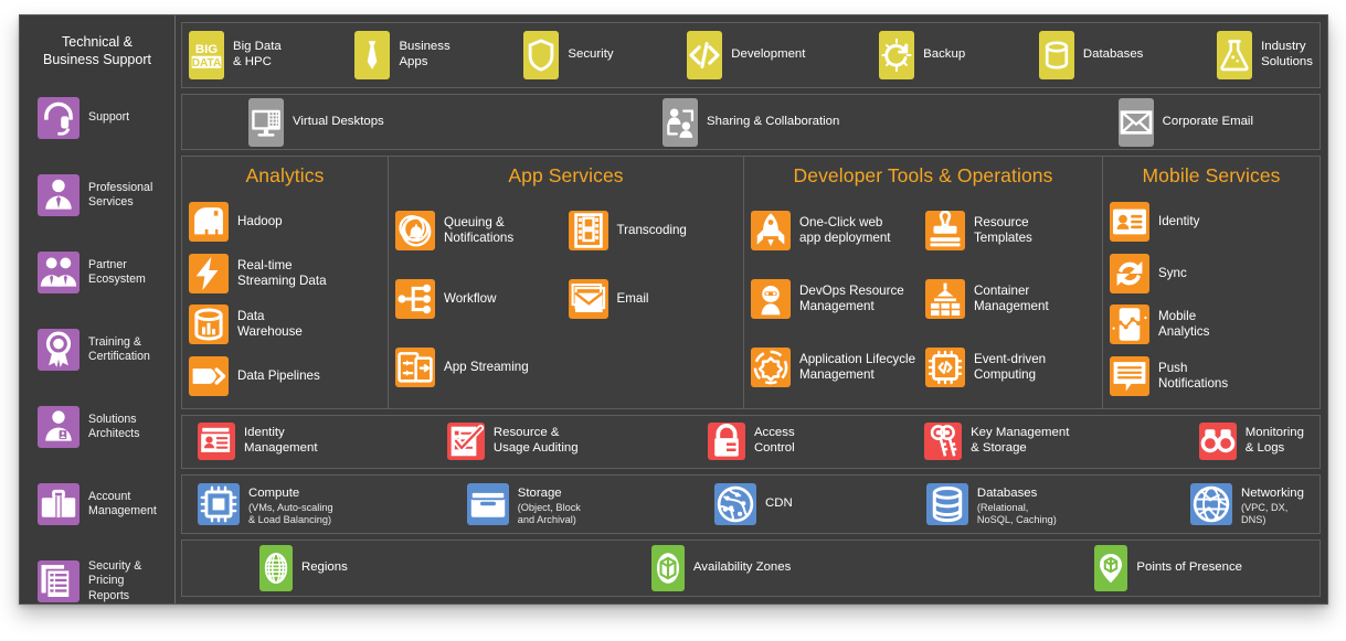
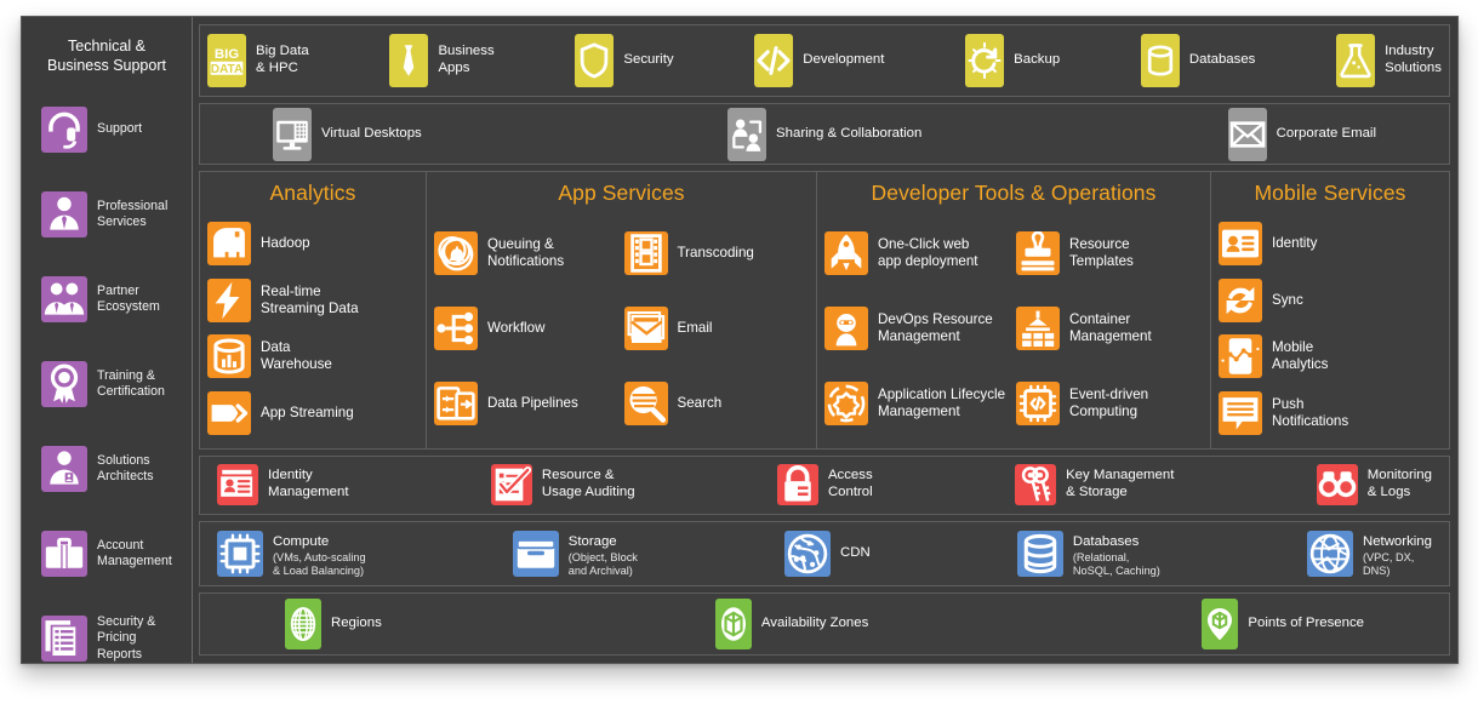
  Technical &
  Business Support
  Support
  Professional
  Services
  Partner
  Ecosystem
  Training &
  Certification
  Solutions
  Architects
  Account
  Management
  Security &
  Pricing Reports
  BIG
  DATA
  Big Data
  & HPC
  Business
  Apps
  Security
  Development
  Backup
  Databases
  Industry
  Solutions
  Virtual Desktops
  Sharing & Collaboration
  Corporate Email
  Analytics
  Hadoop
  Real-time
  Streaming Data
  Data
  Warehouse
- Data Pipelines
+ App Streaming
  App Services
  Queuing &
  Notifications
  Transcoding
  Workflow
  Email
- App Streaming
+ Data Pipelines
+ Search
  Developer Tools & Operations
  One-Click web
  app deployment
  Resource
  Templates
  DevOps Resource
  Management
  Container
  Management
  Application Lifecycle
  Management
  Event-driven
  Computing
  Mobile Services
  Identity
  Sync
  Mobile
  Analytics
  Push
  Notifications
  Identity
  Management
  Resource &
  Usage Auditing
  Access
  Control
  Key Management
  & Storage
  Monitoring
  & Logs
  Compute
  (VMs, Auto-scaling
  & Load Balancing)
  Storage
  (Object, Block
  and Archival)
  CDN
  Databases
  (Relational,
  NoSQL, Caching)
  Networking
  (VPC, DX,
  DNS)
  Regions
  Availability Zones
  Points of Presence
